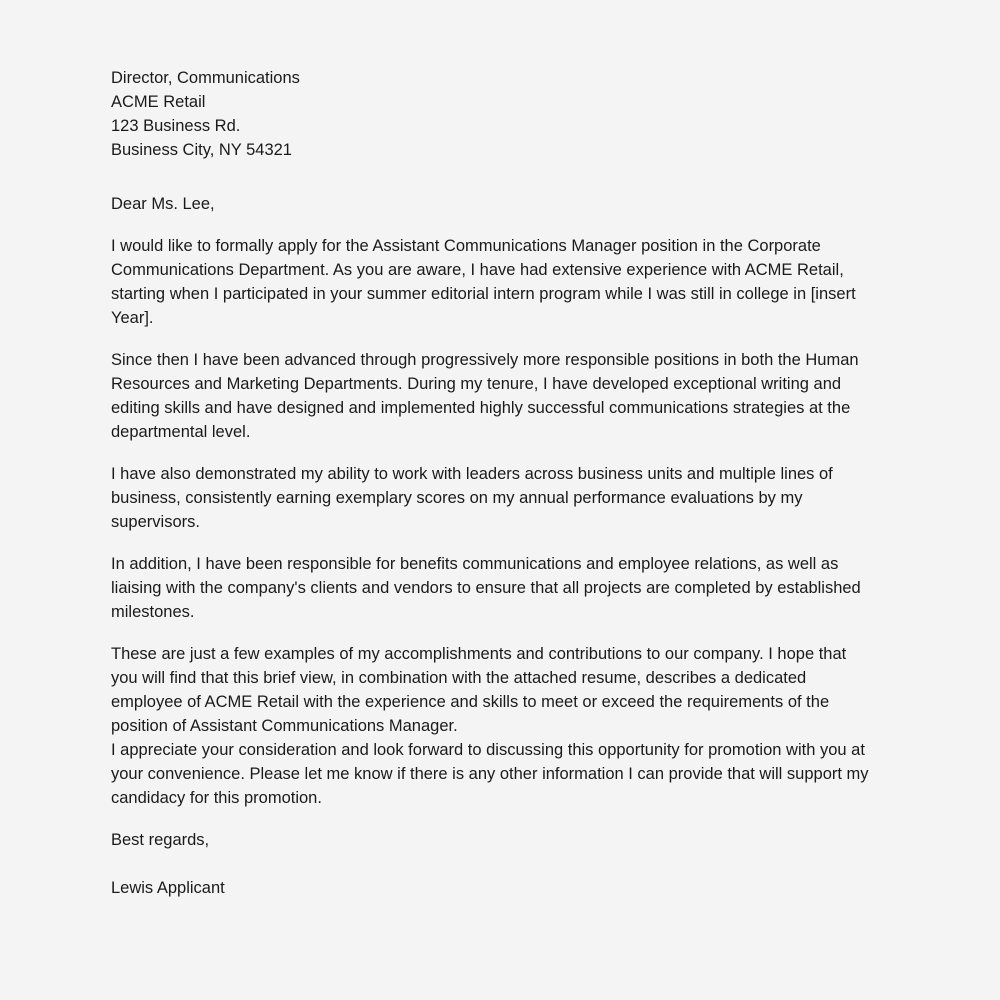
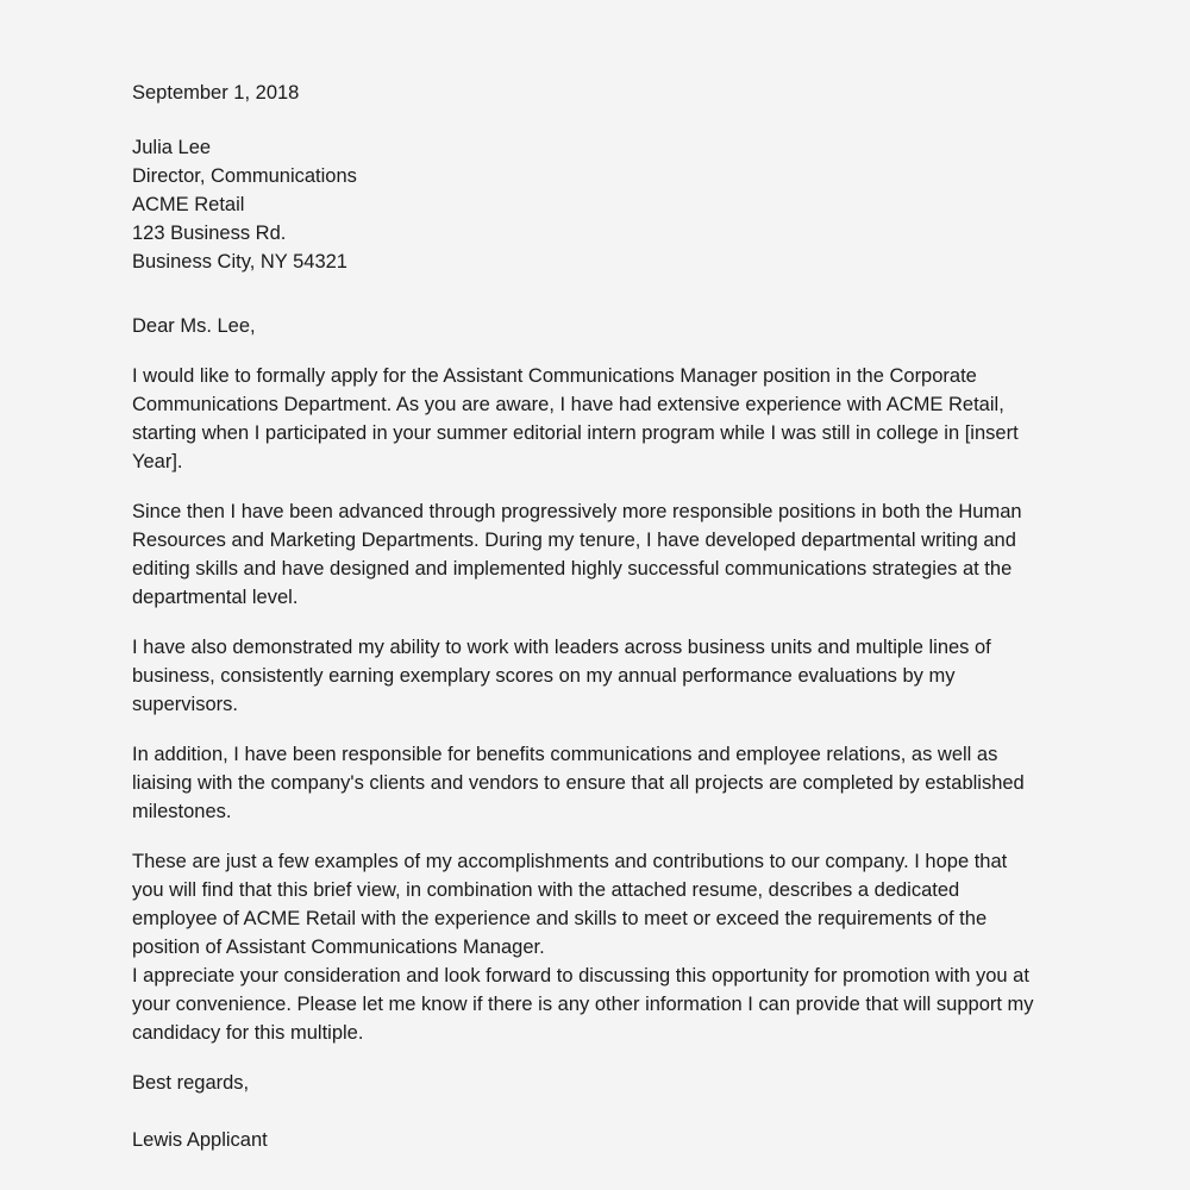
+ September 1, 2018
+ Julia Lee
  Director, Communications
  ACME Retail
  123 Business Rd.
  Business City, NY 54321
  Dear Ms. Lee,
  I would like to formally apply for the Assistant Communications Manager position in the Corporate Communications Department. As you are aware, I have had extensive experience with ACME Retail, starting when I participated in your summer editorial intern program while I was still in college in [insert Year].
- Since then I have been advanced through progressively more responsible positions in both the Human Resources and Marketing Departments. During my tenure, I have developed exceptional writing and editing skills and have designed and implemented highly successful communications strategies at the departmental level.
+ Since then I have been advanced through progressively more responsible positions in both the Human Resources and Marketing Departments. During my tenure, I have developed departmental writing and editing skills and have designed and implemented highly successful communications strategies at the departmental level.
  I have also demonstrated my ability to work with leaders across business units and multiple lines of business, consistently earning exemplary scores on my annual performance evaluations by my supervisors.
  In addition, I have been responsible for benefits communications and employee relations, as well as liaising with the company's clients and vendors to ensure that all projects are completed by established milestones.
  These are just a few examples of my accomplishments and contributions to our company. I hope that you will find that this brief view, in combination with the attached resume, describes a dedicated employee of ACME Retail with the experience and skills to meet or exceed the requirements of the position of Assistant Communications Manager.
- I appreciate your consideration and look forward to discussing this opportunity for promotion with you at your convenience. Please let me know if there is any other information I can provide that will support my candidacy for this promotion.
+ I appreciate your consideration and look forward to discussing this opportunity for promotion with you at your convenience. Please let me know if there is any other information I can provide that will support my candidacy for this multiple.
  Best regards,
  Lewis Applicant
